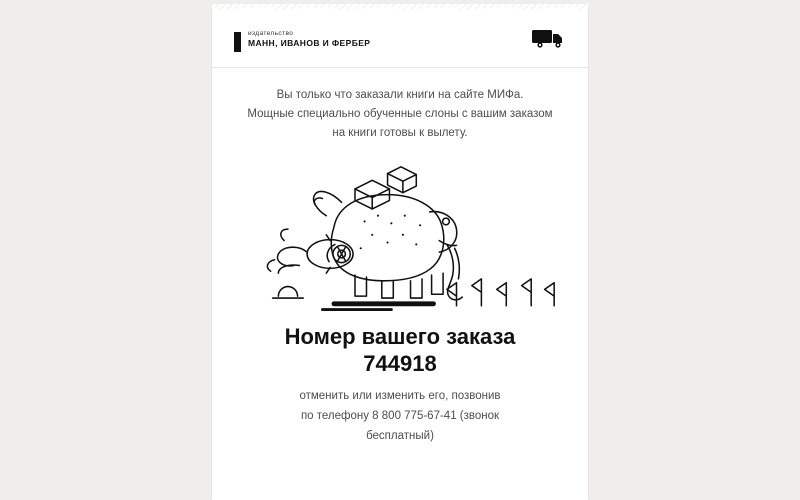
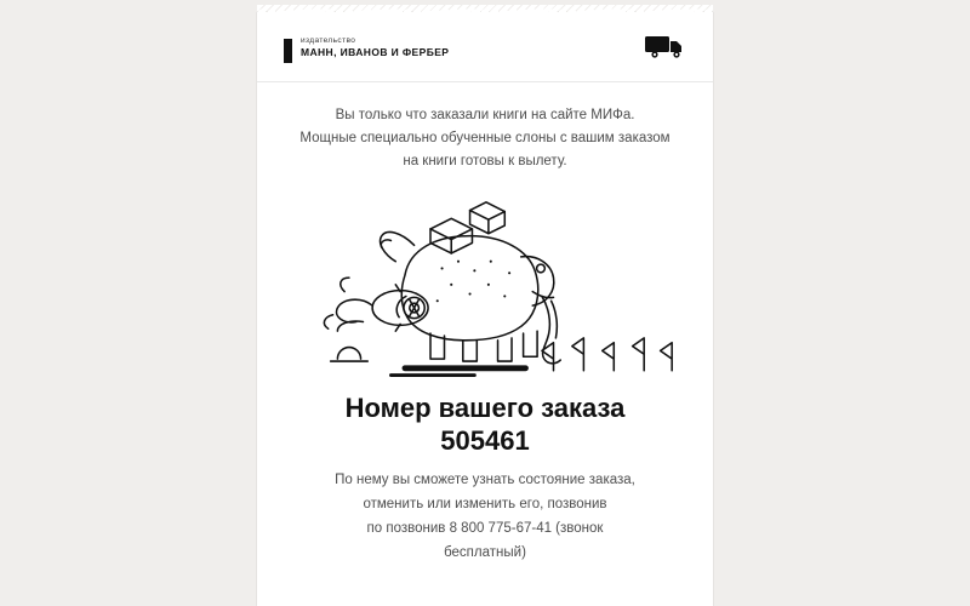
  МАНН, ИВАНОВ И ФЕРБЕР
  Вы только что заказали книги на сайте МИФа.
  Мощные специально обученные слоны с вашим заказом
  на книги готовы к вылету.
  Номер вашего заказа
- 744918
+ 505461
+ По нему вы сможете узнать состояние заказа,
  отменить или изменить его, позвонив
- по телефону 8 800 775-67-41 (звонок
+ по позвонив 8 800 775-67-41 (звонок
  бесплатный)
